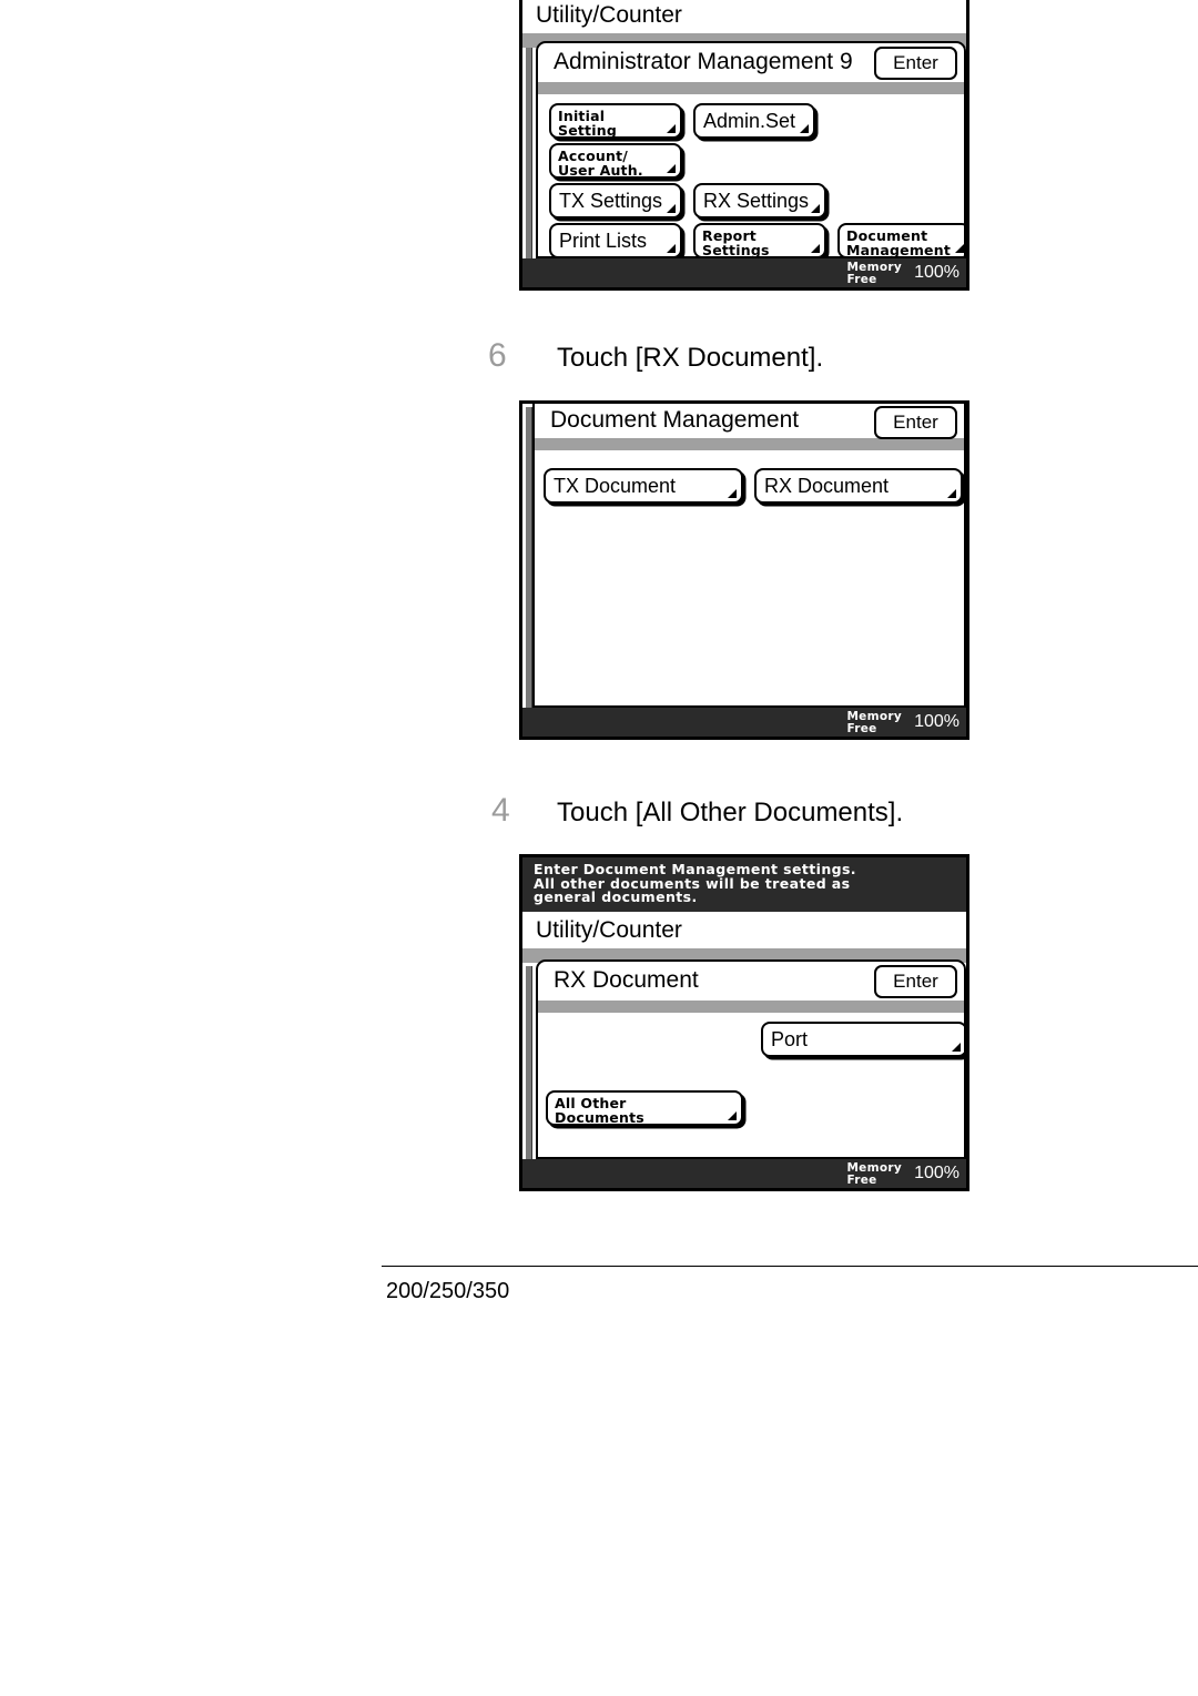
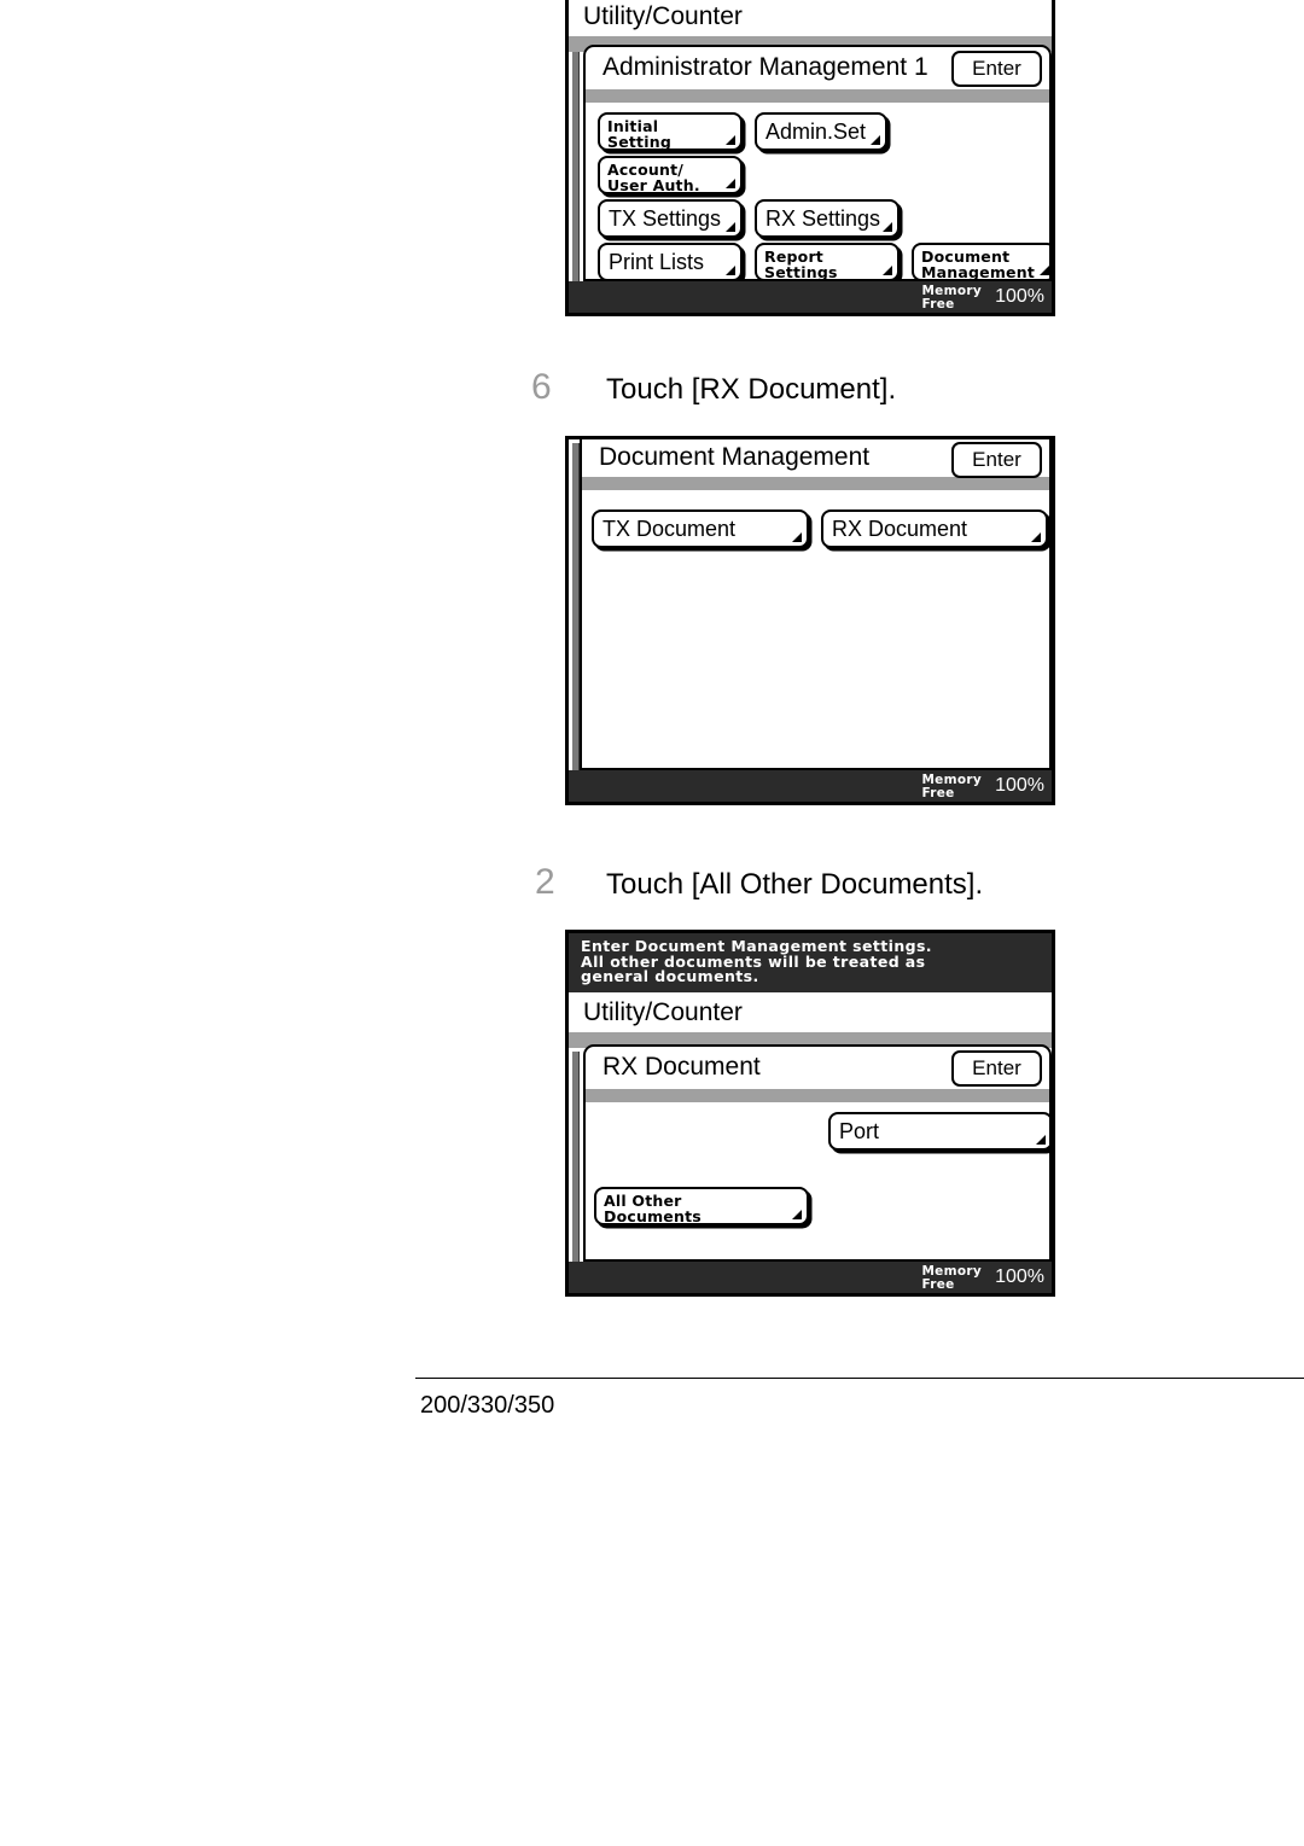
  Utility/Counter
- Administrator Management 9
+ Administrator Management 1
  Enter
  Initial
  Setting
  Admin.Set
  Account/
  User Auth.
  TX Settings
  RX Settings
  Print Lists
  Report
  Settings
  Document
  Management
  Memory
  Free
  100%
  6
  Touch [RX Document].
  Document Management
  Enter
  TX Document
  RX Document
  Memory
  Free
  100%
- 4
+ 2
  Touch [All Other Documents].
  Enter Document Management settings.
  All other documents will be treated as
  general documents.
  Utility/Counter
  RX Document
  Enter
  Port
  All Other
  Documents
  Memory
  Free
  100%
- 200/250/350
+ 200/330/350
